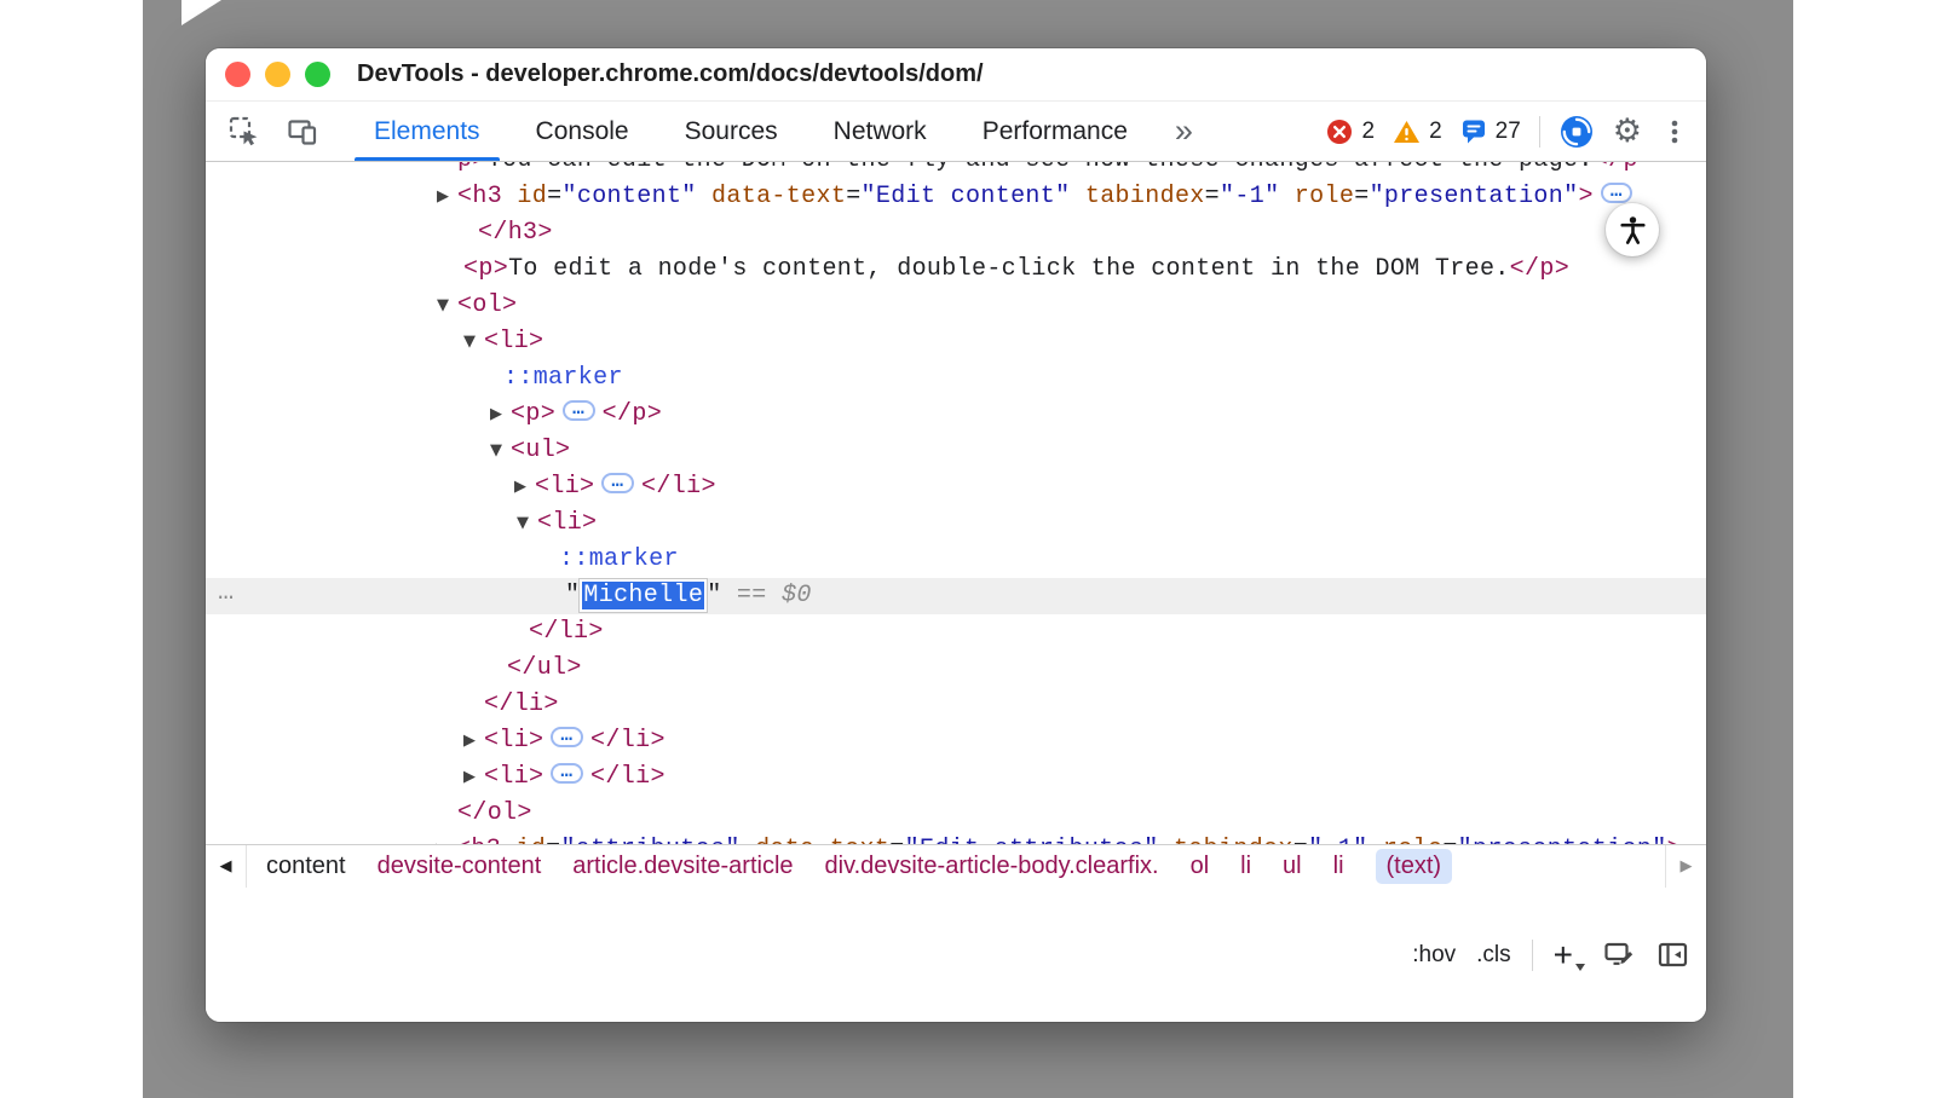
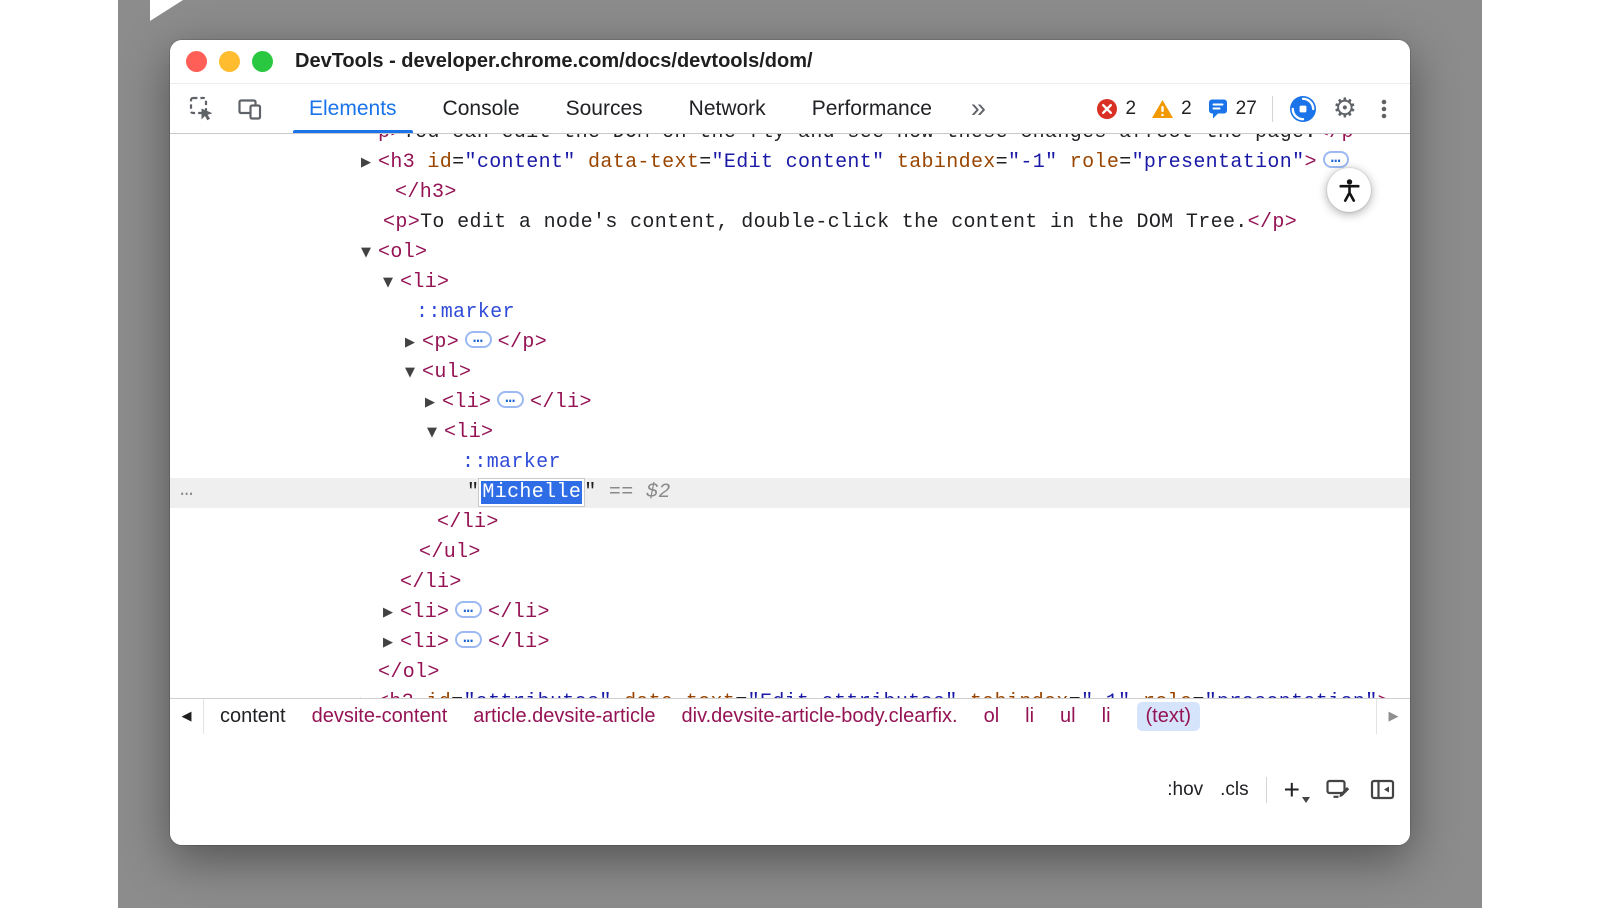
  DevTools - developer.chrome.com/docs/devtools/dom/
  Elements
  Console
  Sources
  Network
  Performance
  »
  2
  2
  27
  ⚙
  ▶
  <h3 id="content" data-text="Edit content" tabindex="-1" role="presentation"> …
  </h3>
  <p>To edit a node's content, double-click the content in the DOM Tree.</p>
  ▼
  <ol>
  ▼
  <li>
  ::marker
  ▶
  <p> … </p>
  ▼
  <ul>
  ▶
  <li> … </li>
  ▼
  <li>
  ::marker
  …
- " Michelle " == $0
+ " Michelle " == $2
  </li>
  </ul>
  </li>
  ▶
  <li> … </li>
  ▶
  <li> … </li>
  </ol>
  ◀
  content
  devsite-content
  article.devsite-article
  div.devsite-article-body.clearfix.
  ol
  li
  ul
  li
  (text)
  ▶
  :hov
  .cls
  +
